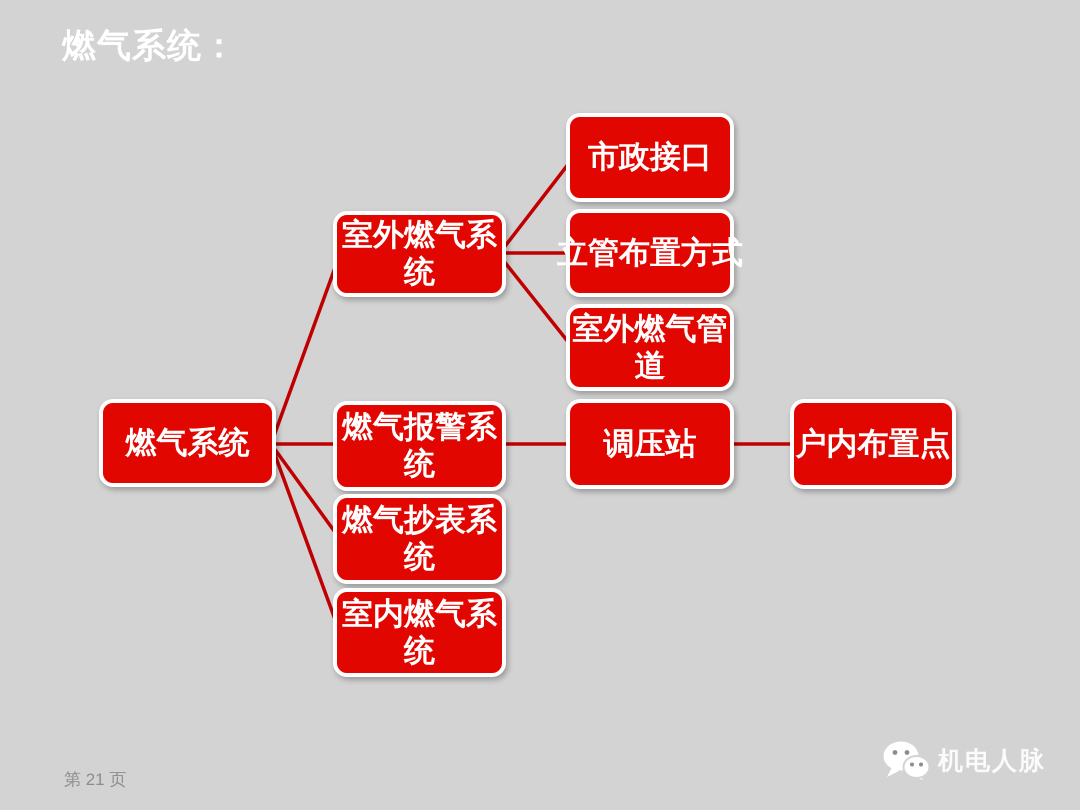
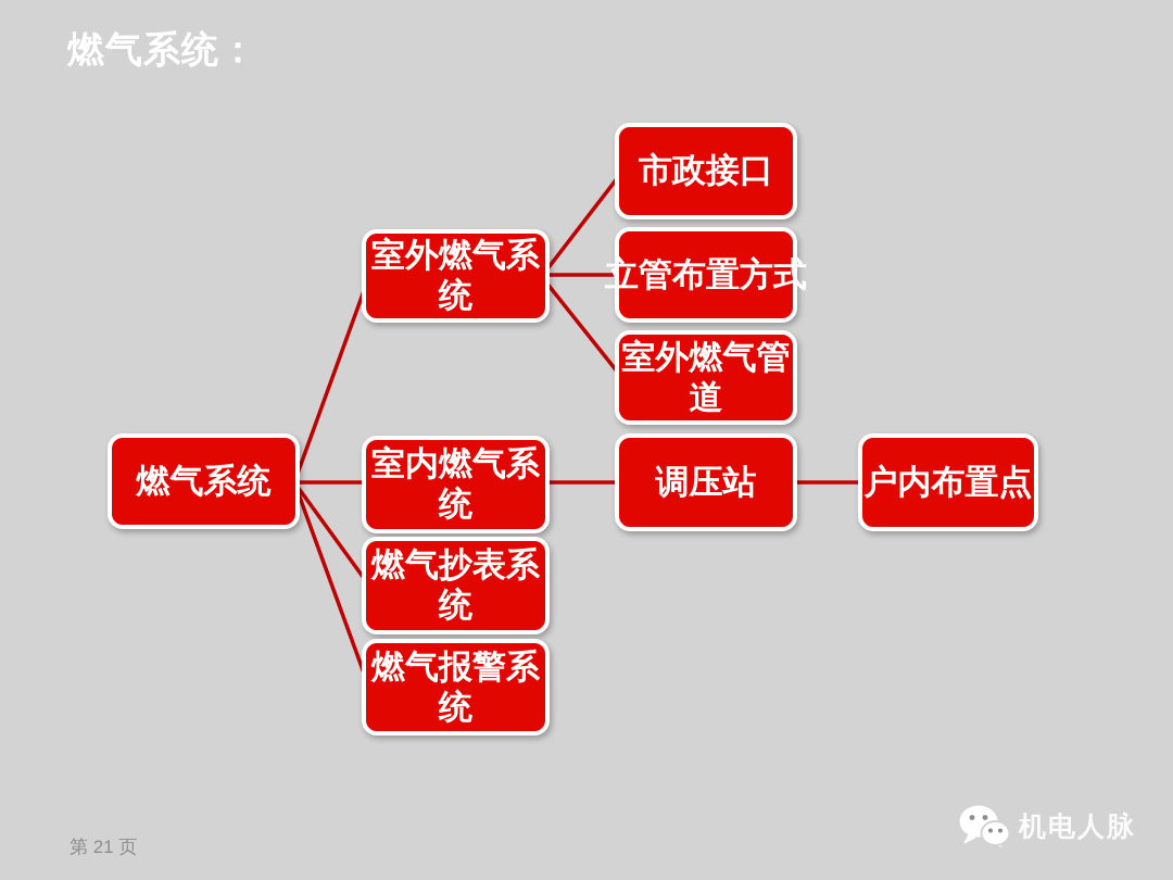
  燃气系统：
  燃气系统
  室外燃气系统
- 燃气报警系统
+ 室内燃气系统
  燃气抄表系统
- 室内燃气系统
+ 燃气报警系统
  市政接口
  立管布置方式
  室外燃气管道
  调压站
  户内布置点
  第 21 页
  机电人脉
